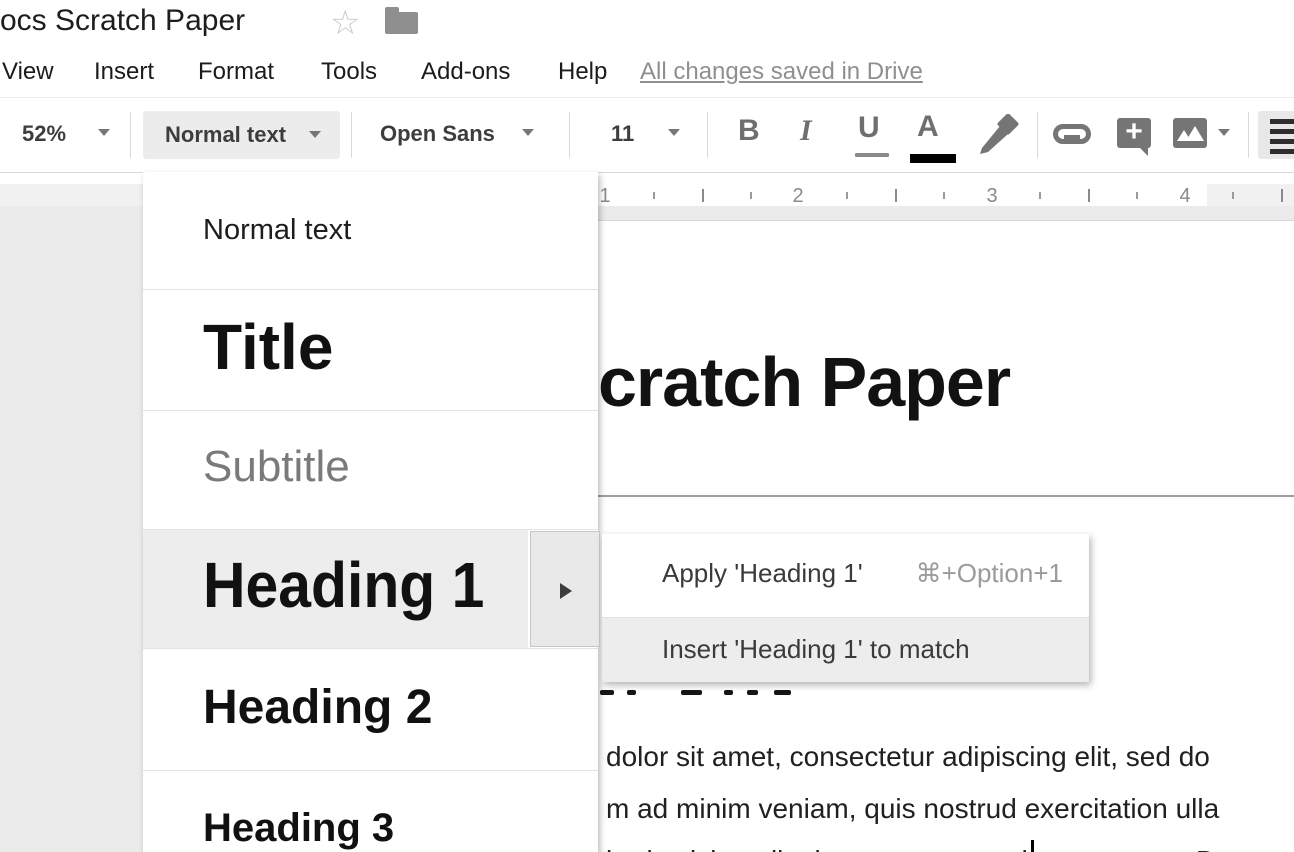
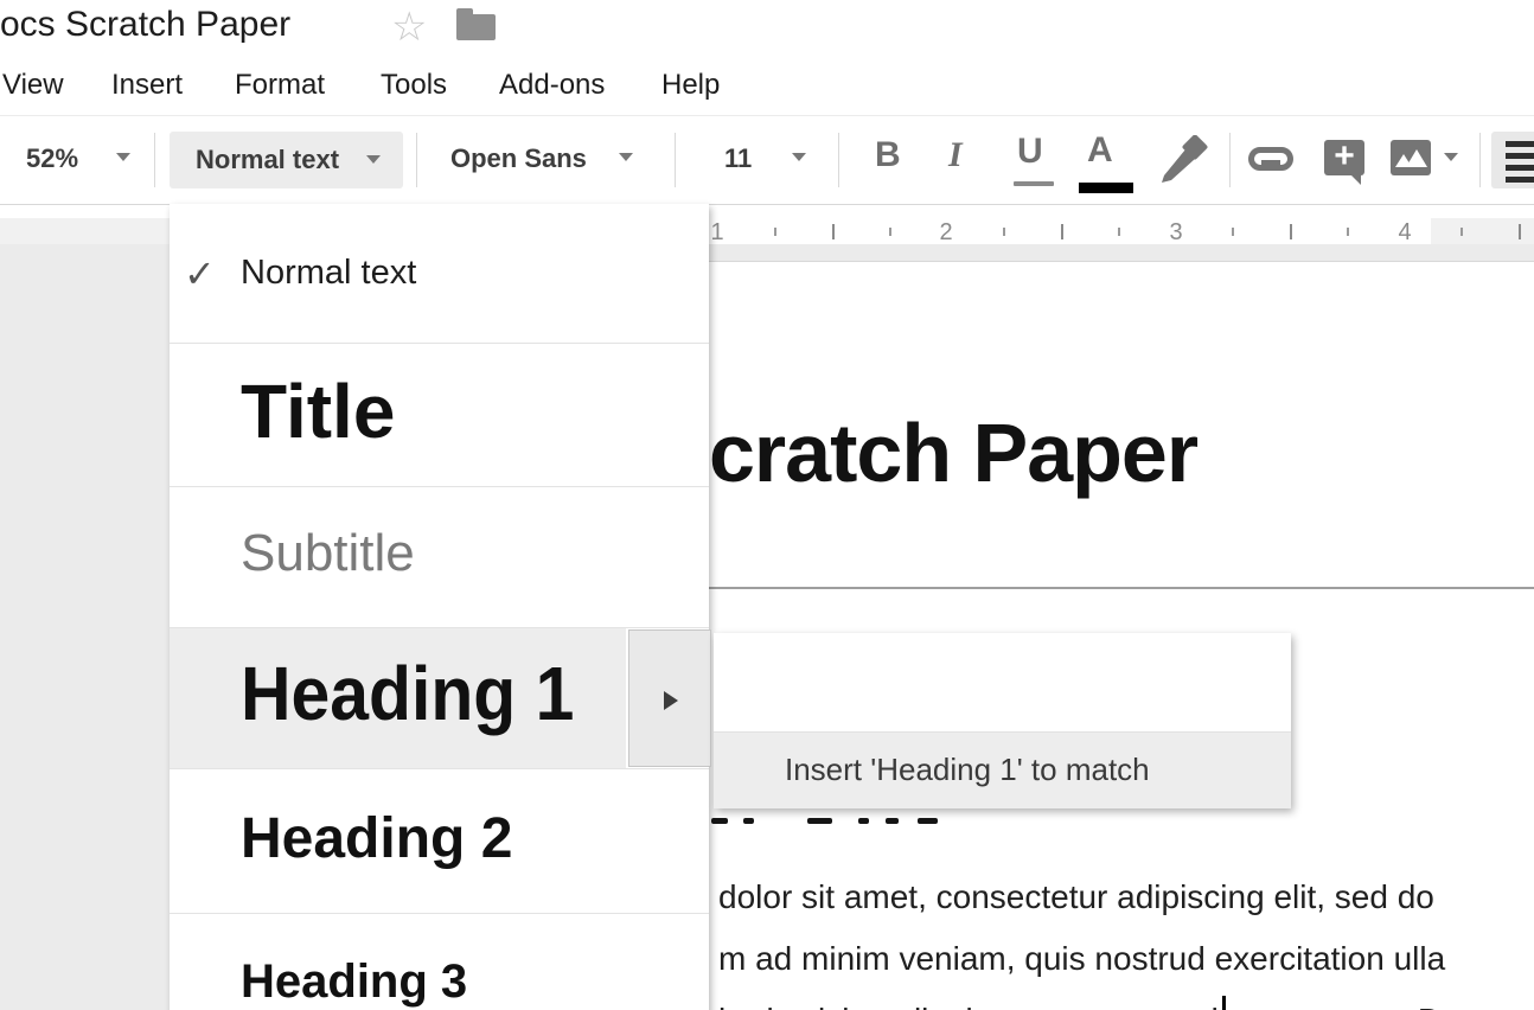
  ocs Scratch Paper
  ☆
  View
  Insert
  Format
  Tools
  Add-ons
  Help
- All changes saved in Drive
  52%
  Normal text
  Open Sans
  11
  B
  I
  U
  A
  1
  2
  3
  4
  cratch Paper
  dolor sit amet, consectetur adipiscing elit, sed do
  m ad minim veniam, quis nostrud exercitation ulla
+ ✓
  Normal text
  Title
  Subtitle
  Heading 1
  Heading 2
  Heading 3
- Apply 'Heading 1'
- ⌘+Option+1
  Insert 'Heading 1' to match
